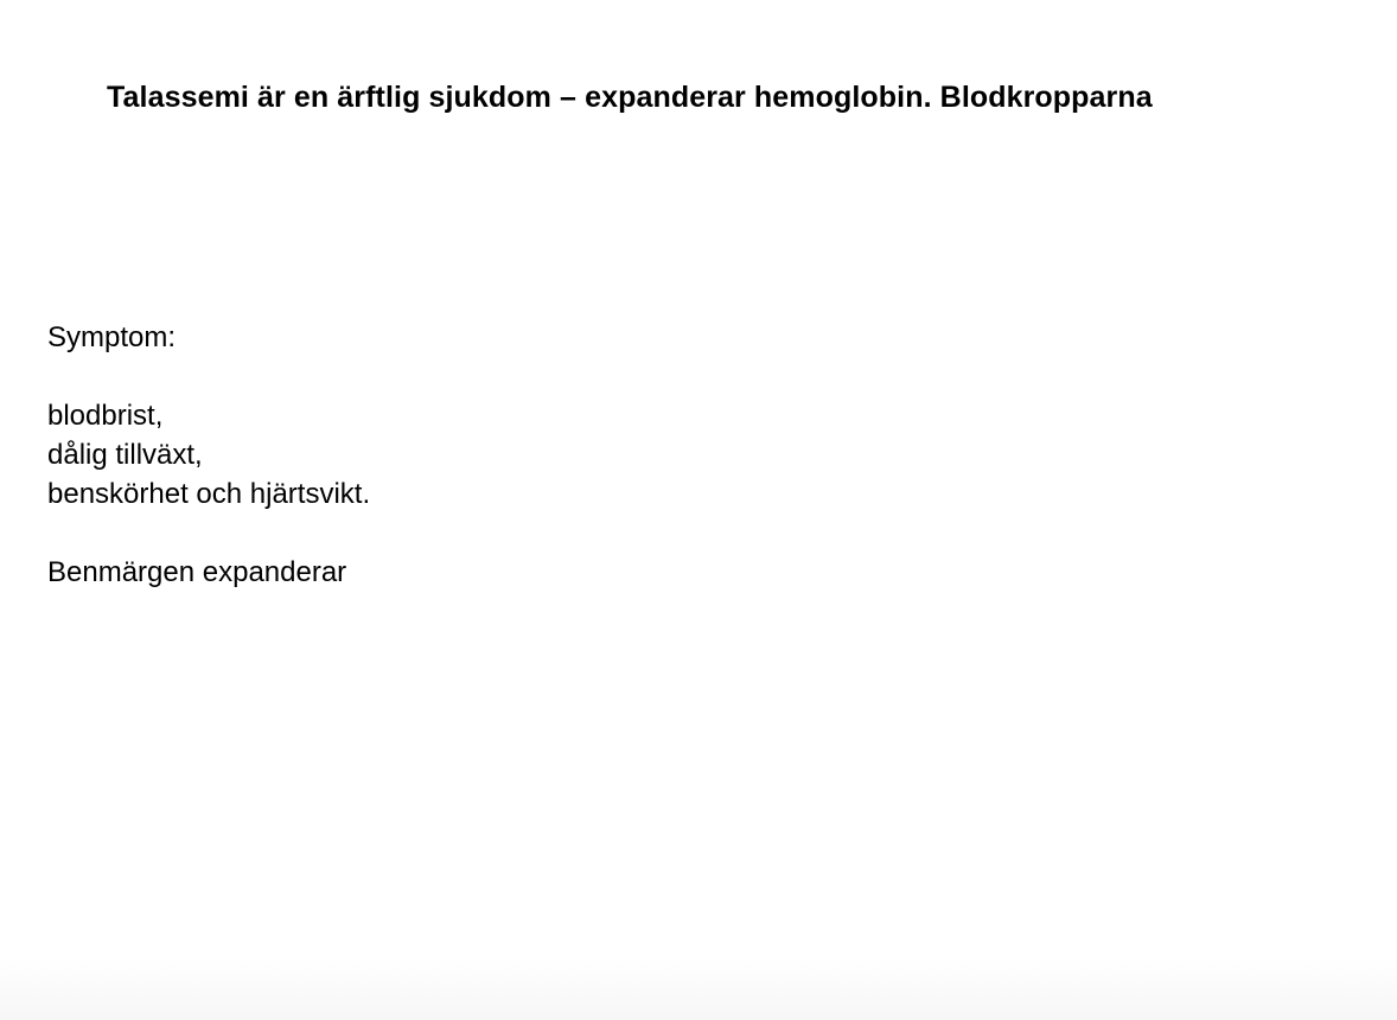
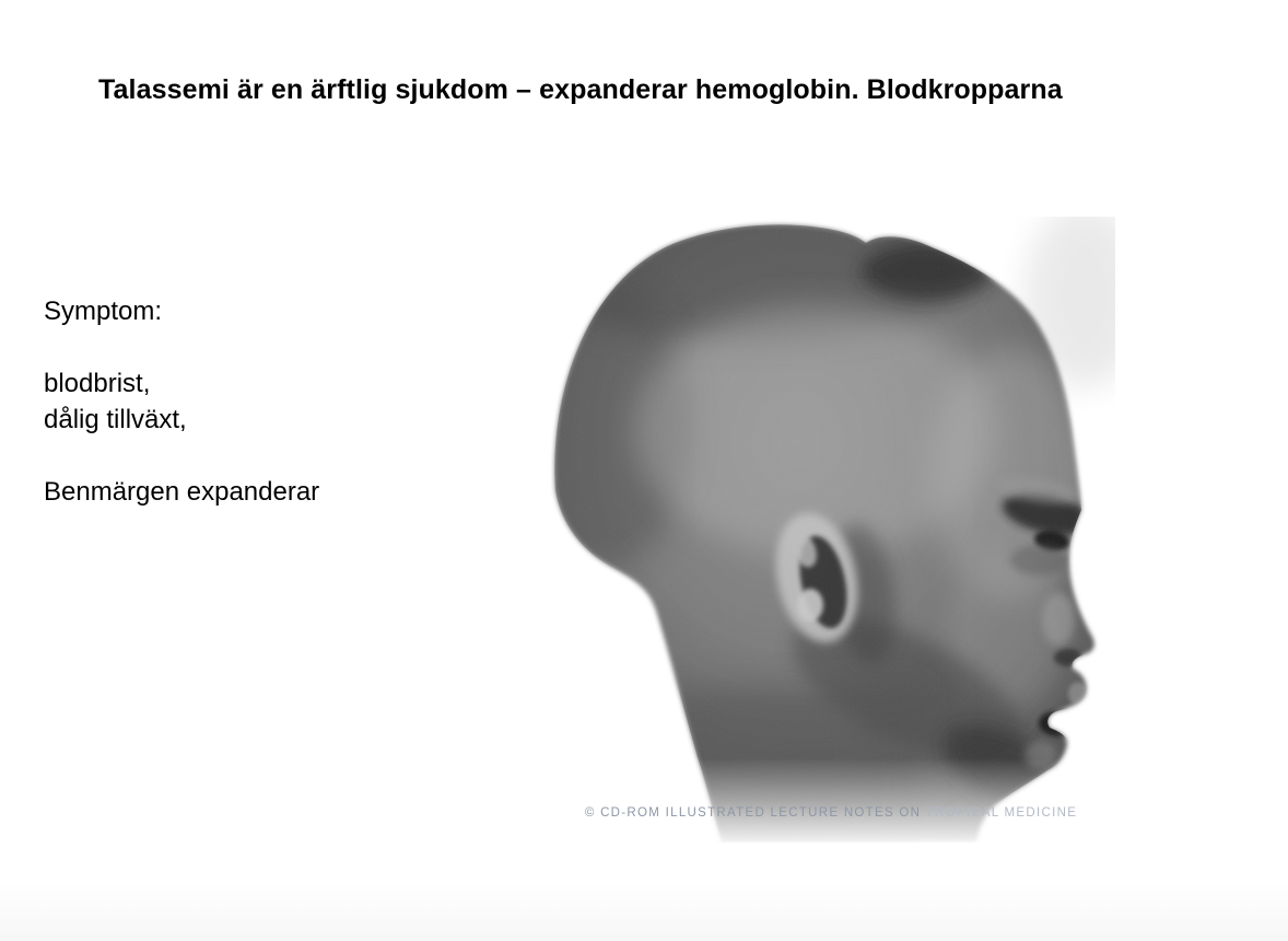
  Talassemi är en ärftlig sjukdom – expanderar hemoglobin. Blodkropparna
  Symptom:
  blodbrist,
  dålig tillväxt,
- benskörhet och hjärtsvikt.
  Benmärgen expanderar
+ © CD-ROM ILLUSTRATED LECTURE NOTES ON TROPICAL MEDICINE
